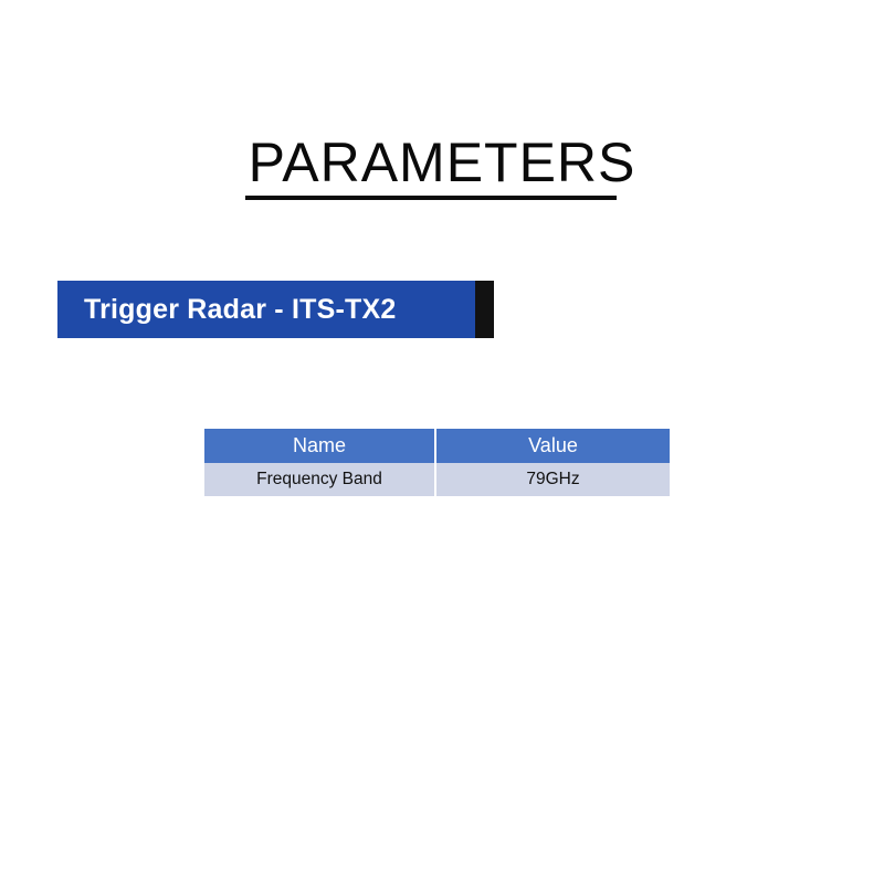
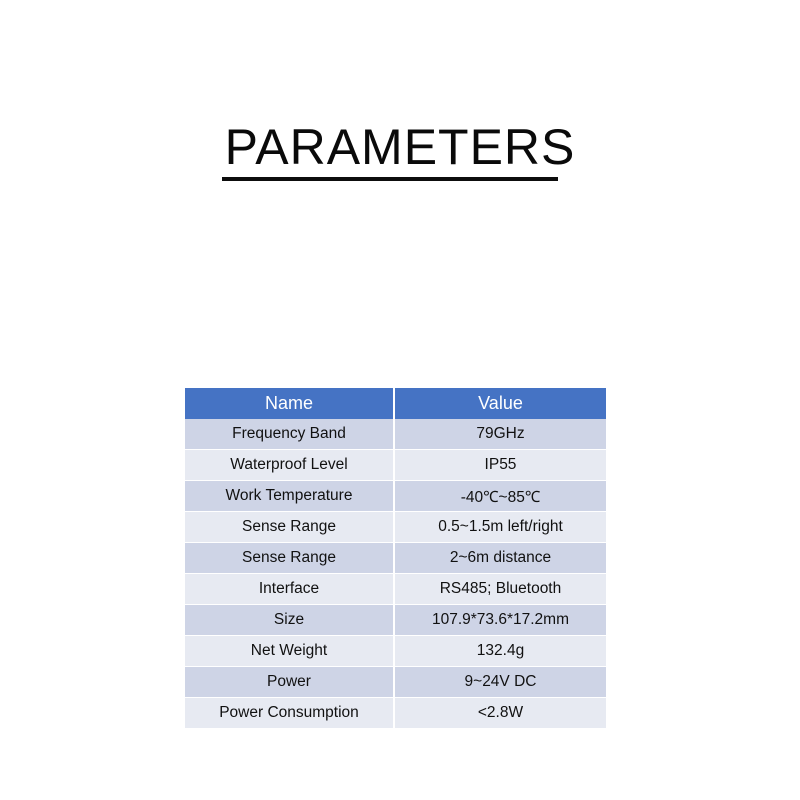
  PARAMETERS
- Trigger Radar - ITS-TX2
  Name	Value
  Frequency Band	79GHz
+ Waterproof Level	IP55
+ Work Temperature	-40℃~85℃
+ Sense Range	0.5~1.5m left/right
+ Sense Range	2~6m distance
+ Interface	RS485; Bluetooth
+ Size	107.9*73.6*17.2mm
+ Net Weight	132.4g
+ Power	9~24V DC
+ Power Consumption	<2.8W
